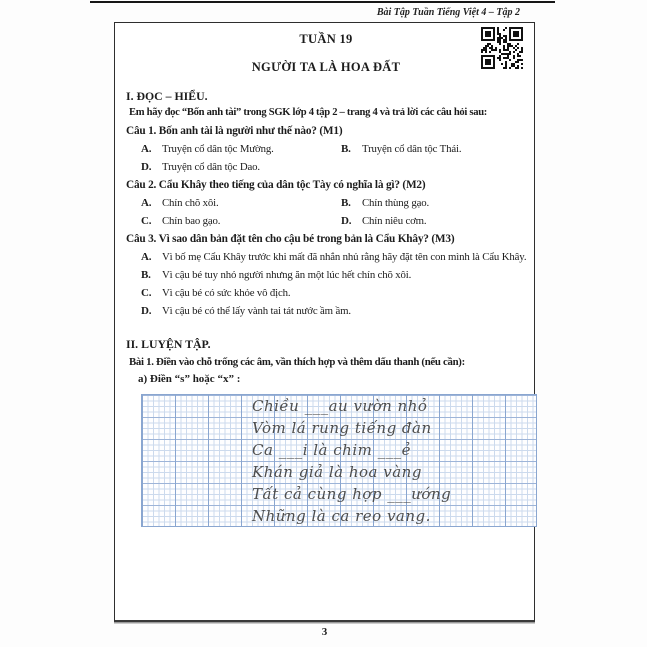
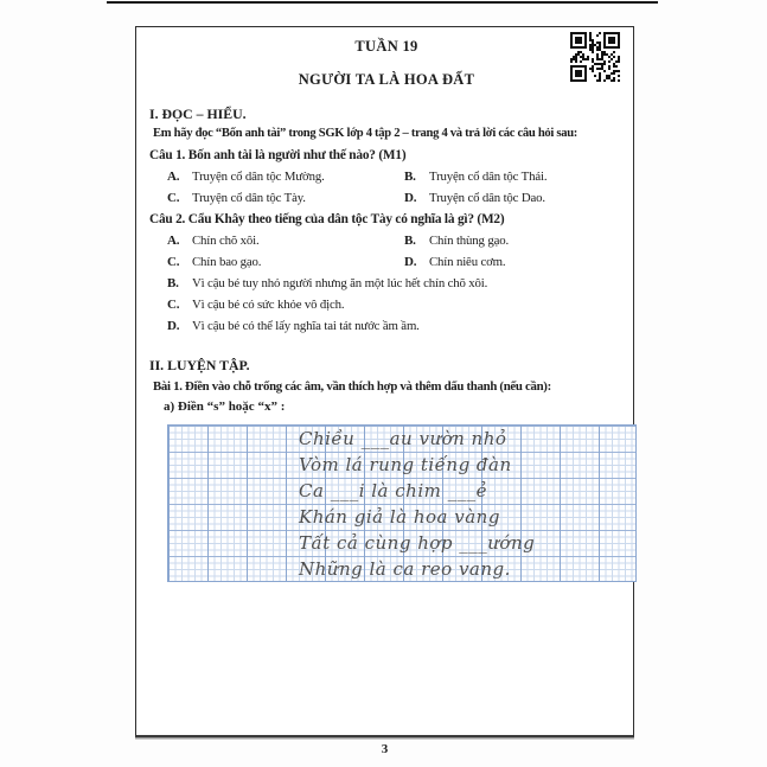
- Bài Tập Tuần Tiếng Việt 4 – Tập 2
  TUẦN 19
  NGƯỜI TA LÀ HOA ĐẤT
  I. ĐỌC – HIỂU.
  Em hãy đọc “Bốn anh tài” trong SGK lớp 4 tập 2 – trang 4 và trả lời các câu hỏi sau:
  Câu 1. Bốn anh tài là người như thế nào? (M1)
  A. Truyện cổ dân tộc Mường.
  B. Truyện cổ dân tộc Thái.
+ C. Truyện cổ dân tộc Tày.
  D. Truyện cổ dân tộc Dao.
  Câu 2. Cẩu Khây theo tiếng của dân tộc Tày có nghĩa là gì? (M2)
  A. Chín chõ xôi.
  B. Chín thùng gạo.
  C. Chín bao gạo.
  D. Chín niêu cơm.
- Câu 3. Vì sao dân bản đặt tên cho cậu bé trong bản là Cẩu Khây? (M3)
- A. Vì bố mẹ Cẩu Khây trước khi mất đã nhắn nhủ rằng hãy đặt tên con mình là Cẩu Khây.
  B. Vì cậu bé tuy nhỏ người nhưng ăn một lúc hết chín chõ xôi.
  C. Vì cậu bé có sức khỏe vô địch.
- D. Vì cậu bé có thể lấy vành tai tát nước ầm ầm.
+ D. Vì cậu bé có thể lấy nghĩa tai tát nước ầm ầm.
  II. LUYỆN TẬP.
  Bài 1. Điền vào chỗ trống các âm, vần thích hợp và thêm dấu thanh (nếu cần):
  a) Điền “s” hoặc “x” :
  Chiều ___au vườn nhỏ
  Vòm lá rung tiếng đàn
  Ca ___i là chim ___ẻ
  Khán giả là hoa vàng
  Tất cả cùng hợp ___ướng
  Những là ca reo vang.
  3
